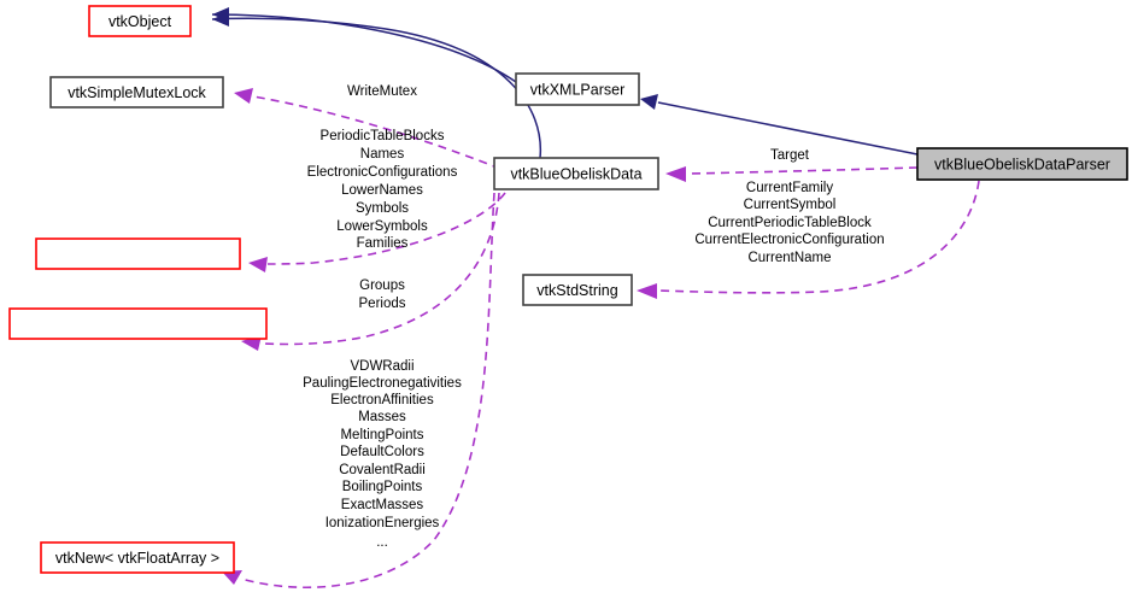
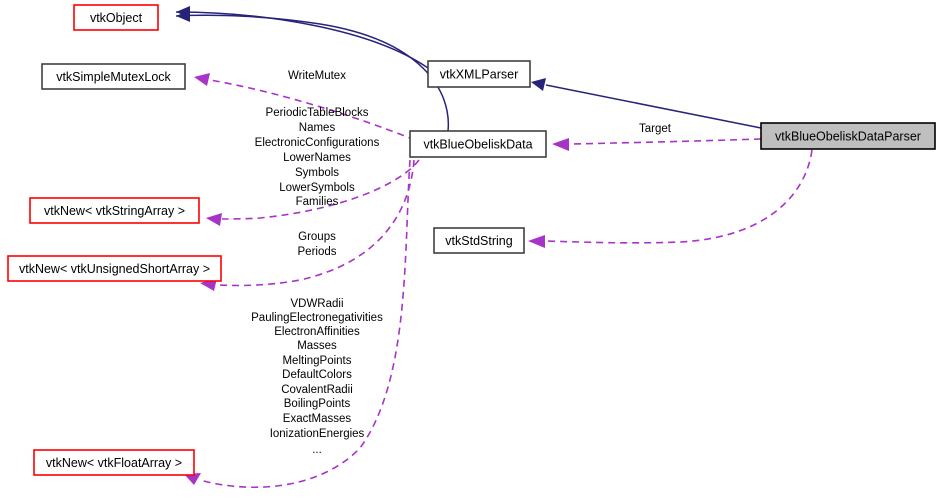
  WriteMutex
  PeriodicTableBlocks
  Names
  ElectronicConfigurations
  LowerNames
  Symbols
  LowerSymbols
  Families
  Groups
  Periods
  VDWRadii
  PaulingElectronegativities
  ElectronAffinities
  Masses
  MeltingPoints
  DefaultColors
  CovalentRadii
  BoilingPoints
  ExactMasses
  IonizationEnergies
  ...
  Target
- CurrentFamily
- CurrentSymbol
- CurrentPeriodicTableBlock
- CurrentElectronicConfiguration
- CurrentName
  vtkObject
  vtkSimpleMutexLock
+ vtkNew< vtkStringArray >
+ vtkNew< vtkUnsignedShortArray >
  vtkNew< vtkFloatArray >
  vtkXMLParser
  vtkBlueObeliskData
  vtkStdString
  vtkBlueObeliskDataParser
